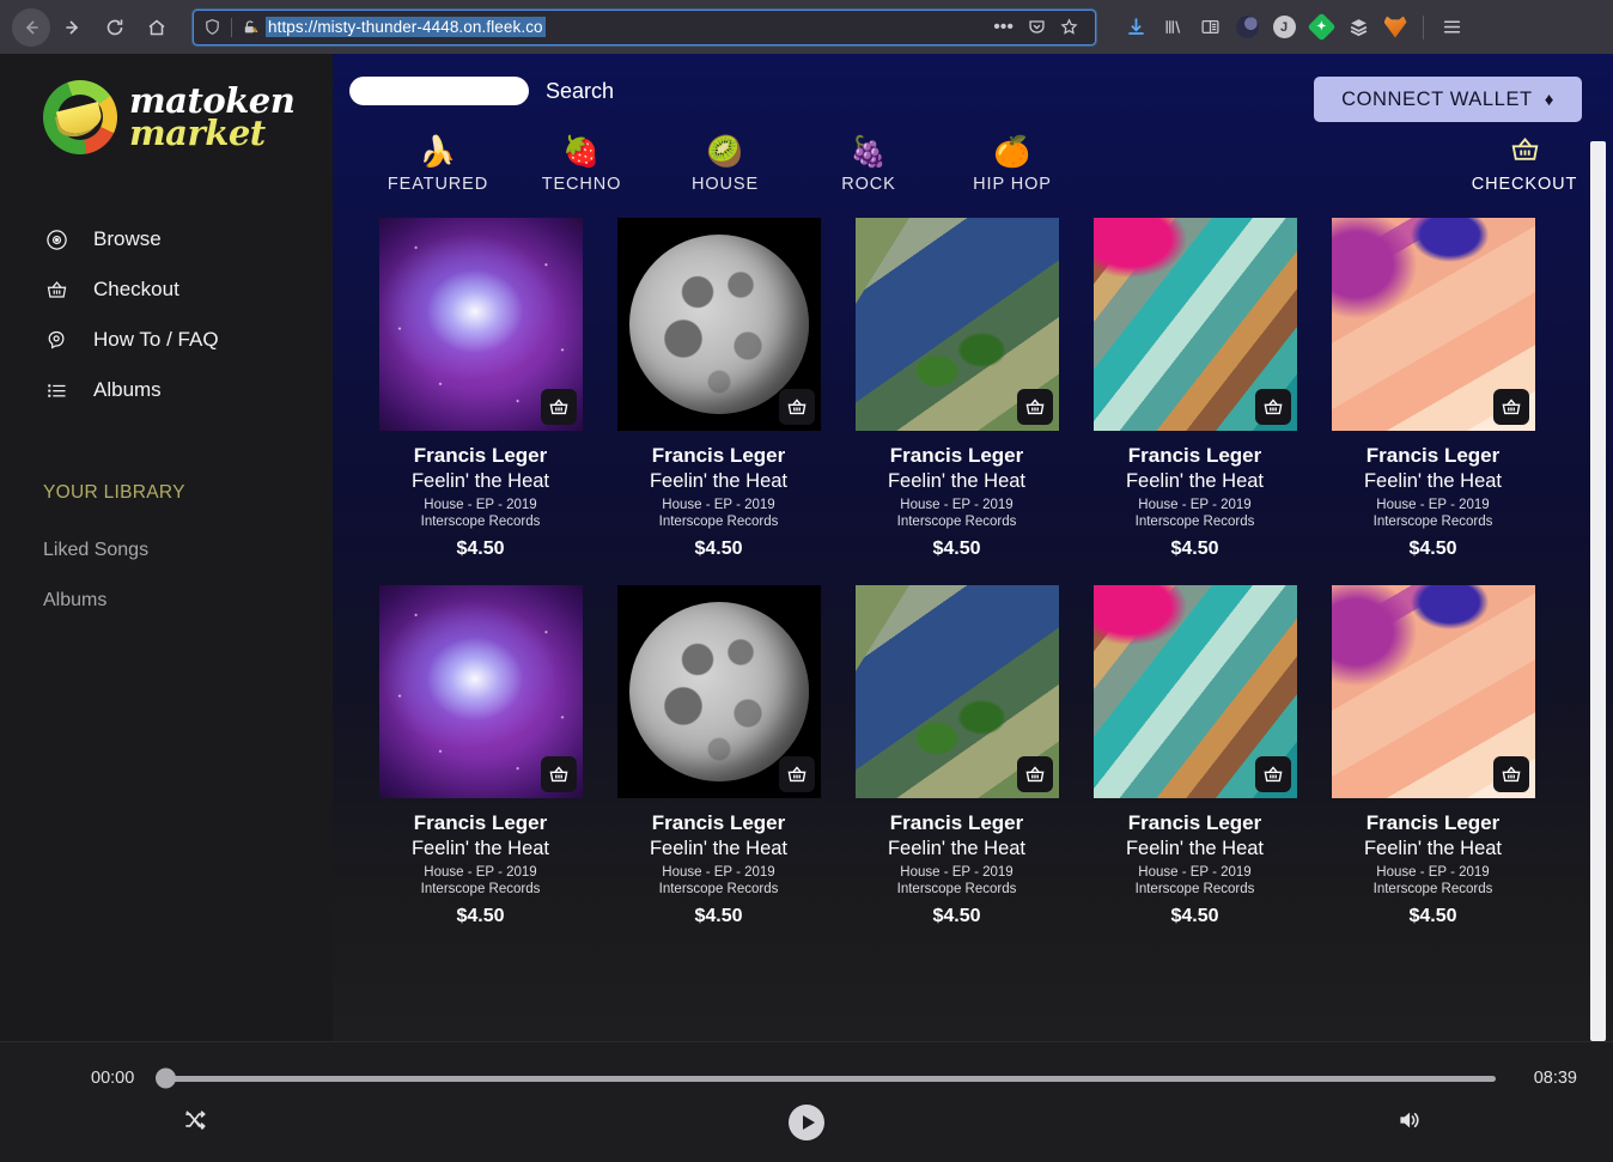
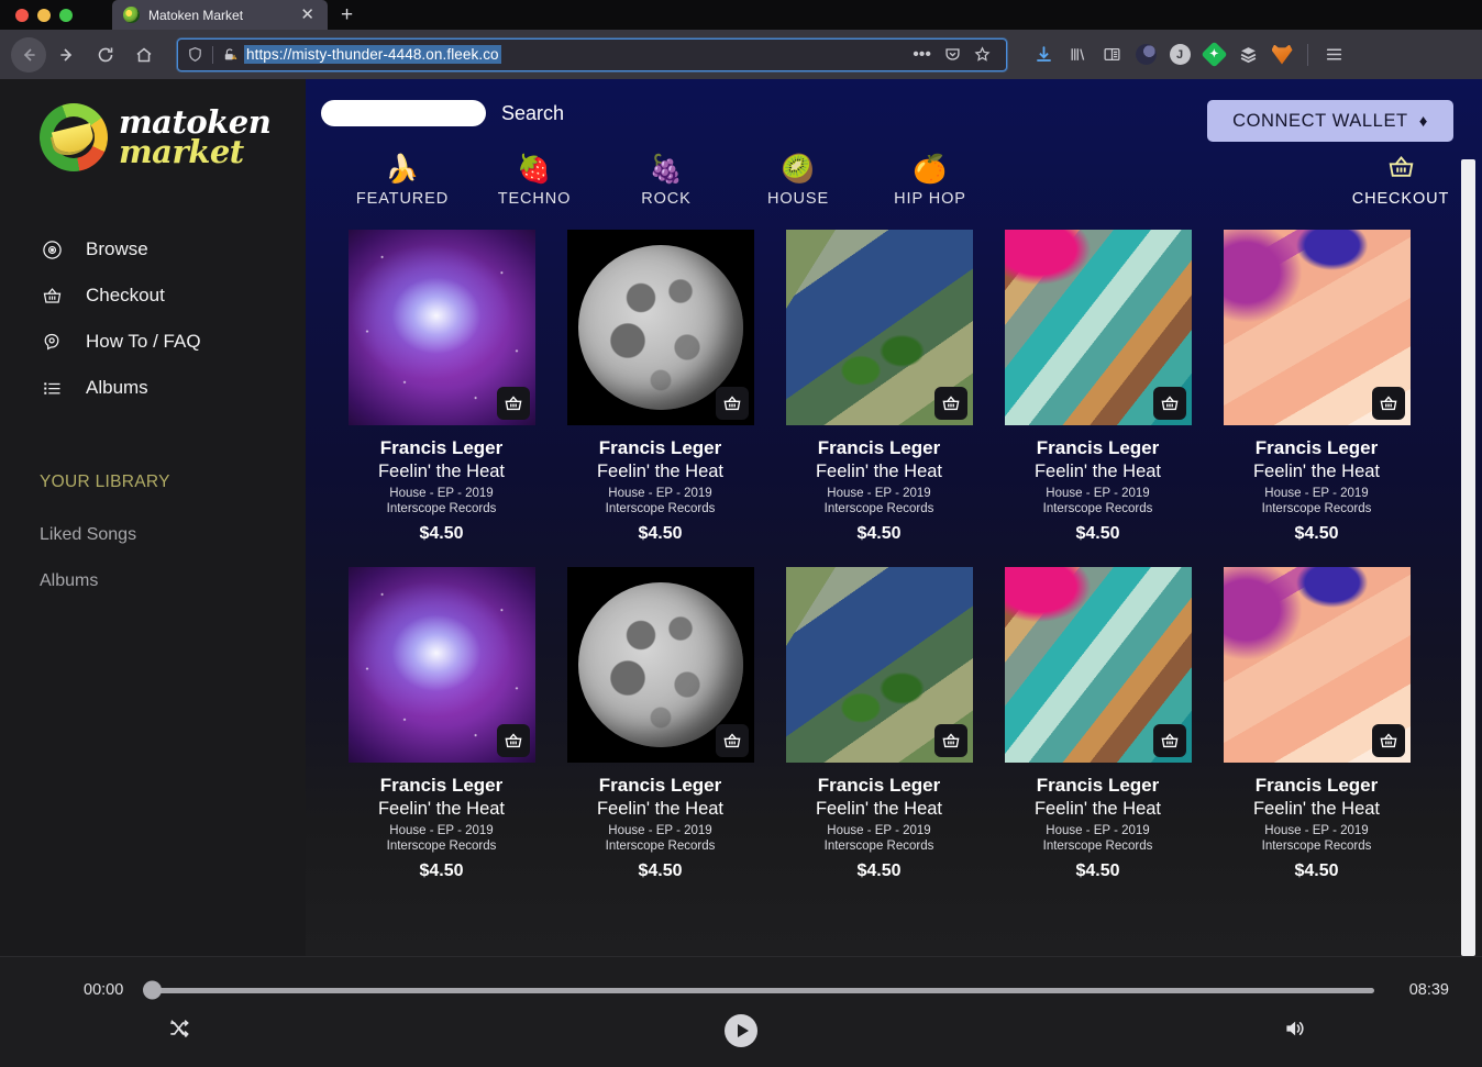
+ Matoken Market
+ ✕
+ +
  https://misty-thunder-4448.on.fleek.co
  •••
  J
  matoken
  market
  Browse
  Checkout
  How To / FAQ
  Albums
  YOUR LIBRARY
  Liked Songs
  Albums
  Search
  CONNECT WALLET
  ♦
  🍌
  FEATURED
  🍓
  TECHNO
- 🥝
+ 🍇
- HOUSE
+ ROCK
- 🍇
+ 🥝
- ROCK
+ HOUSE
  🍊
  HIP HOP
  CHECKOUT
  Francis Leger
  Feelin' the Heat
  House - EP - 2019
  Interscope Records
  $4.50
  Francis Leger
  Feelin' the Heat
  House - EP - 2019
  Interscope Records
  $4.50
  Francis Leger
  Feelin' the Heat
  House - EP - 2019
  Interscope Records
  $4.50
  Francis Leger
  Feelin' the Heat
  House - EP - 2019
  Interscope Records
  $4.50
  Francis Leger
  Feelin' the Heat
  House - EP - 2019
  Interscope Records
  $4.50
  Francis Leger
  Feelin' the Heat
  House - EP - 2019
  Interscope Records
  $4.50
  Francis Leger
  Feelin' the Heat
  House - EP - 2019
  Interscope Records
  $4.50
  Francis Leger
  Feelin' the Heat
  House - EP - 2019
  Interscope Records
  $4.50
  Francis Leger
  Feelin' the Heat
  House - EP - 2019
  Interscope Records
  $4.50
  Francis Leger
  Feelin' the Heat
  House - EP - 2019
  Interscope Records
  $4.50
  00:00
  08:39
